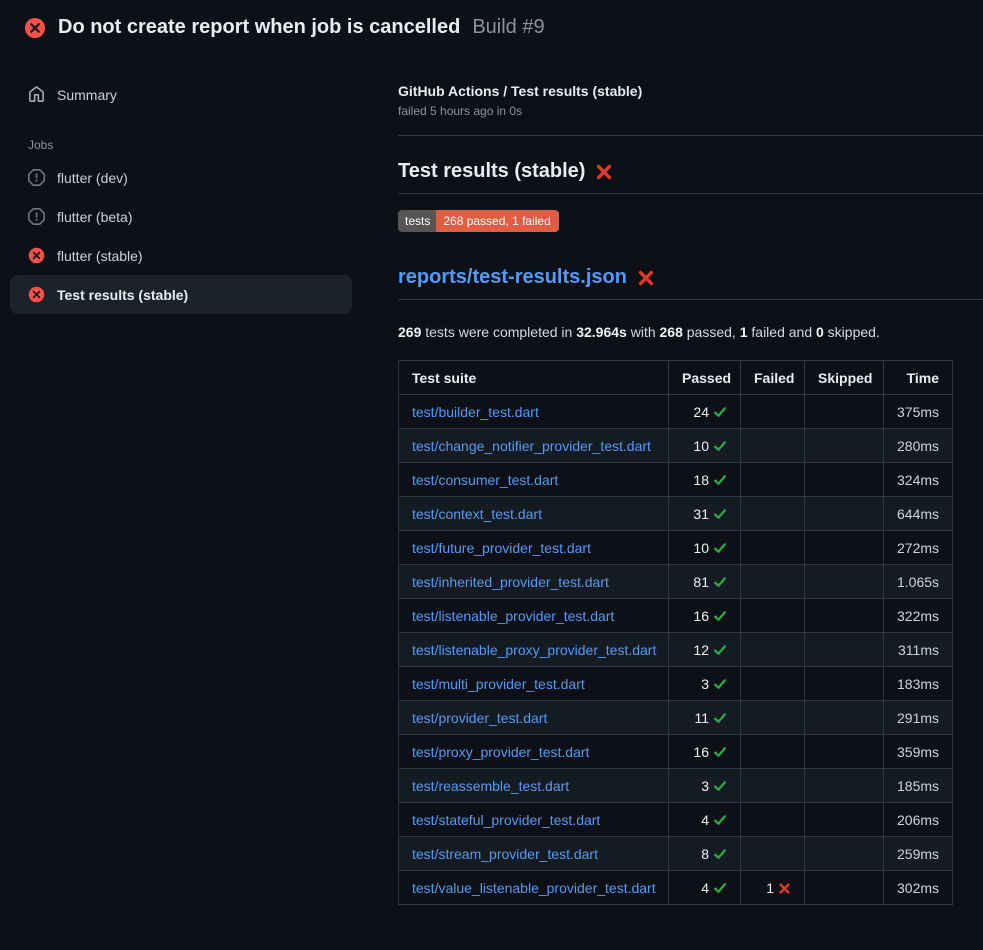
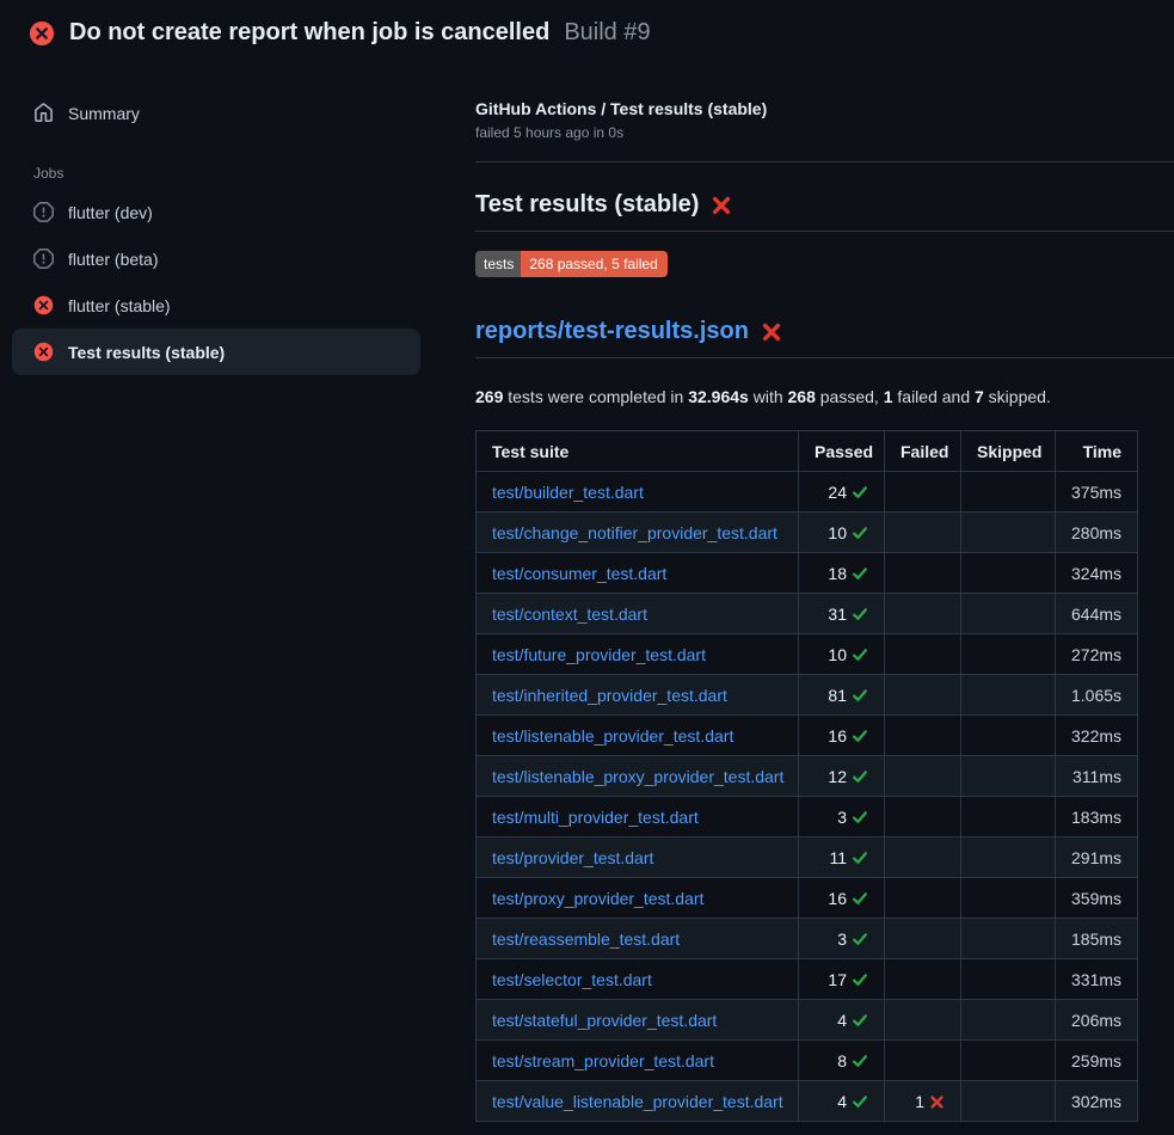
  Do not create report when job is cancelled
  Build #9
  Summary
  Jobs
  flutter (dev)
  flutter (beta)
  flutter (stable)
  Test results (stable)
  GitHub Actions / Test results (stable)
  failed 5 hours ago in 0s
  Test results (stable)
  tests
- 268 passed, 1 failed
+ 268 passed, 5 failed
  reports/test-results.json
- 269 tests were completed in 32.964s with 268 passed, 1 failed and 0 skipped.
+ 269 tests were completed in 32.964s with 268 passed, 1 failed and 7 skipped.
  Test suite	Passed	Failed	Skipped	Time
  test/builder_test.dart	24			375ms
  test/change_notifier_provider_test.dart	10			280ms
  test/consumer_test.dart	18			324ms
  test/context_test.dart	31			644ms
  test/future_provider_test.dart	10			272ms
  test/inherited_provider_test.dart	81			1.065s
  test/listenable_provider_test.dart	16			322ms
  test/listenable_proxy_provider_test.dart	12			311ms
  test/multi_provider_test.dart	3			183ms
  test/provider_test.dart	11			291ms
  test/proxy_provider_test.dart	16			359ms
  test/reassemble_test.dart	3			185ms
+ test/selector_test.dart	17			331ms
  test/stateful_provider_test.dart	4			206ms
  test/stream_provider_test.dart	8			259ms
  test/value_listenable_provider_test.dart	4	1		302ms
